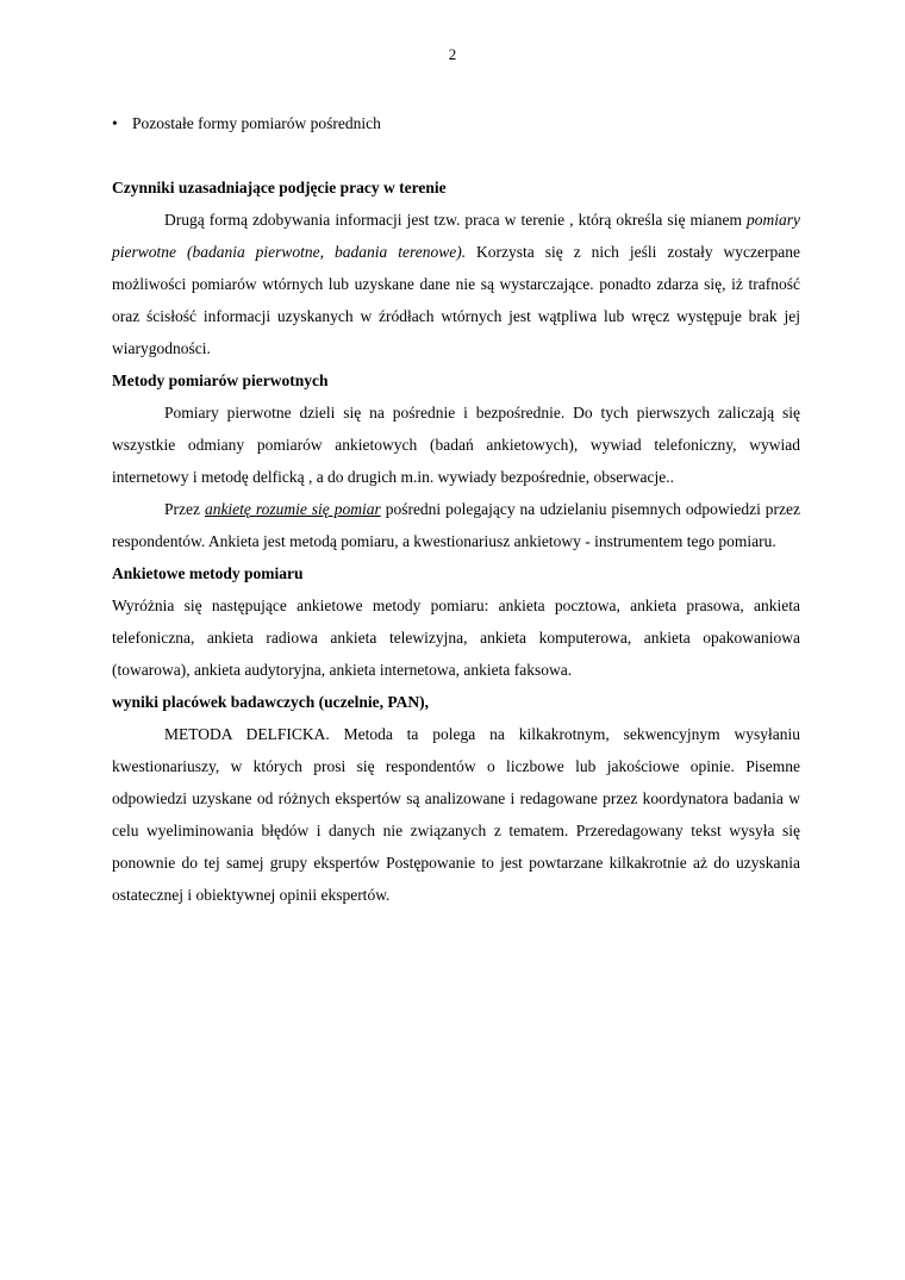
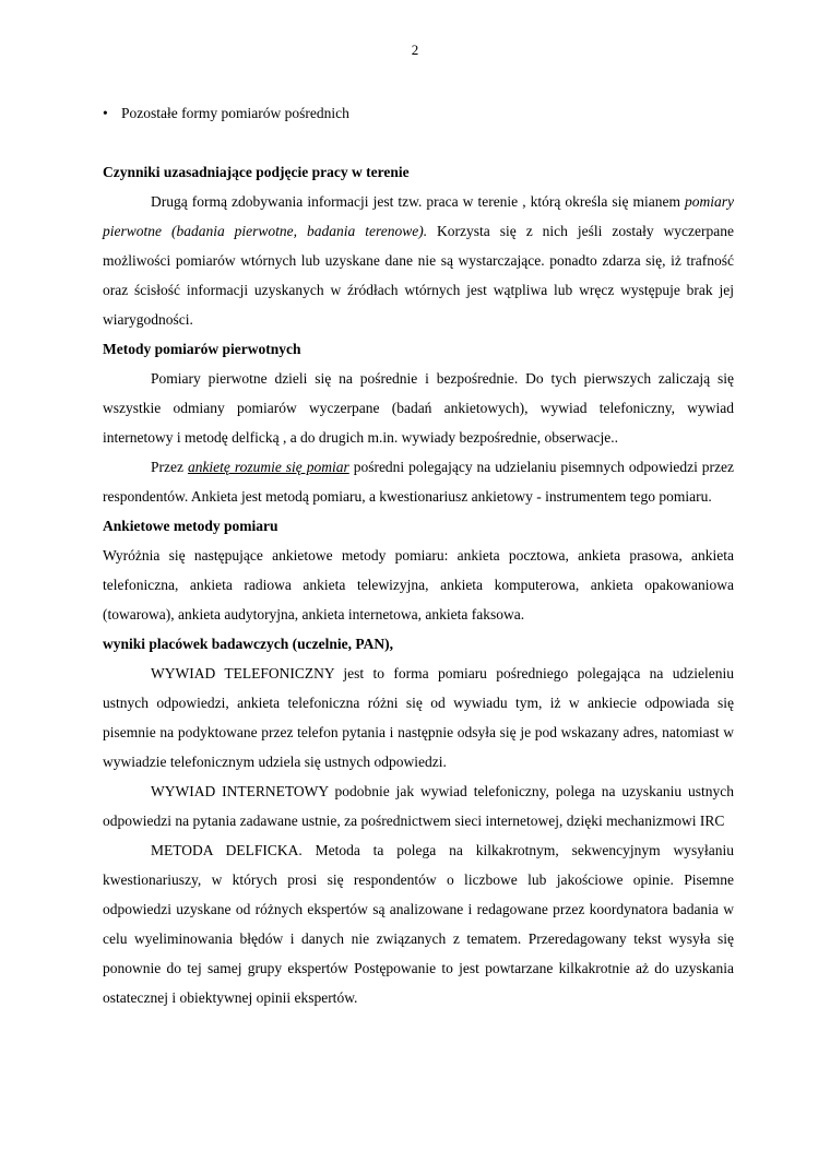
  2
  •
  Pozostałe formy pomiarów pośrednich
  Czynniki uzasadniające podjęcie pracy w terenie
  Drugą formą zdobywania informacji jest tzw. praca w terenie , którą określa się mianem pomiary pierwotne (badania pierwotne, badania terenowe). Korzysta się z nich jeśli zostały wyczerpane możliwości pomiarów wtórnych lub uzyskane dane nie są wystarczające. ponadto zdarza się, iż trafność oraz ścisłość informacji uzyskanych w źródłach wtórnych jest wątpliwa lub wręcz występuje brak jej wiarygodności.
  Metody pomiarów pierwotnych
- Pomiary pierwotne dzieli się na pośrednie i bezpośrednie. Do tych pierwszych zaliczają się wszystkie odmiany pomiarów ankietowych (badań ankietowych), wywiad telefoniczny, wywiad internetowy i metodę delficką , a do drugich m.in. wywiady bezpośrednie, obserwacje..
+ Pomiary pierwotne dzieli się na pośrednie i bezpośrednie. Do tych pierwszych zaliczają się wszystkie odmiany pomiarów wyczerpane (badań ankietowych), wywiad telefoniczny, wywiad internetowy i metodę delficką , a do drugich m.in. wywiady bezpośrednie, obserwacje..
  Przez ankietę rozumie się pomiar pośredni polegający na udzielaniu pisemnych odpowiedzi przez respondentów. Ankieta jest metodą pomiaru, a kwestionariusz ankietowy - instrumentem tego pomiaru.
  Ankietowe metody pomiaru
  Wyróżnia się następujące ankietowe metody pomiaru: ankieta pocztowa, ankieta prasowa, ankieta telefoniczna, ankieta radiowa ankieta telewizyjna, ankieta komputerowa, ankieta opakowaniowa (towarowa), ankieta audytoryjna, ankieta internetowa, ankieta faksowa.
  wyniki placówek badawczych (uczelnie, PAN),
+ WYWIAD TELEFONICZNY jest to forma pomiaru pośredniego polegająca na udzieleniu ustnych odpowiedzi, ankieta telefoniczna różni się od wywiadu tym, iż w ankiecie odpowiada się pisemnie na podyktowane przez telefon pytania i następnie odsyła się je pod wskazany adres, natomiast w wywiadzie telefonicznym udziela się ustnych odpowiedzi.
+ WYWIAD INTERNETOWY podobnie jak wywiad telefoniczny, polega na uzyskaniu ustnych odpowiedzi na pytania zadawane ustnie, za pośrednictwem sieci internetowej, dzięki mechanizmowi IRC
  METODA DELFICKA. Metoda ta polega na kilkakrotnym, sekwencyjnym wysyłaniu kwestionariuszy, w których prosi się respondentów o liczbowe lub jakościowe opinie. Pisemne odpowiedzi uzyskane od różnych ekspertów są analizowane i redagowane przez koordynatora badania w celu wyeliminowania błędów i danych nie związanych z tematem. Przeredagowany tekst wysyła się ponownie do tej samej grupy ekspertów Postępowanie to jest powtarzane kilkakrotnie aż do uzyskania ostatecznej i obiektywnej opinii ekspertów.
